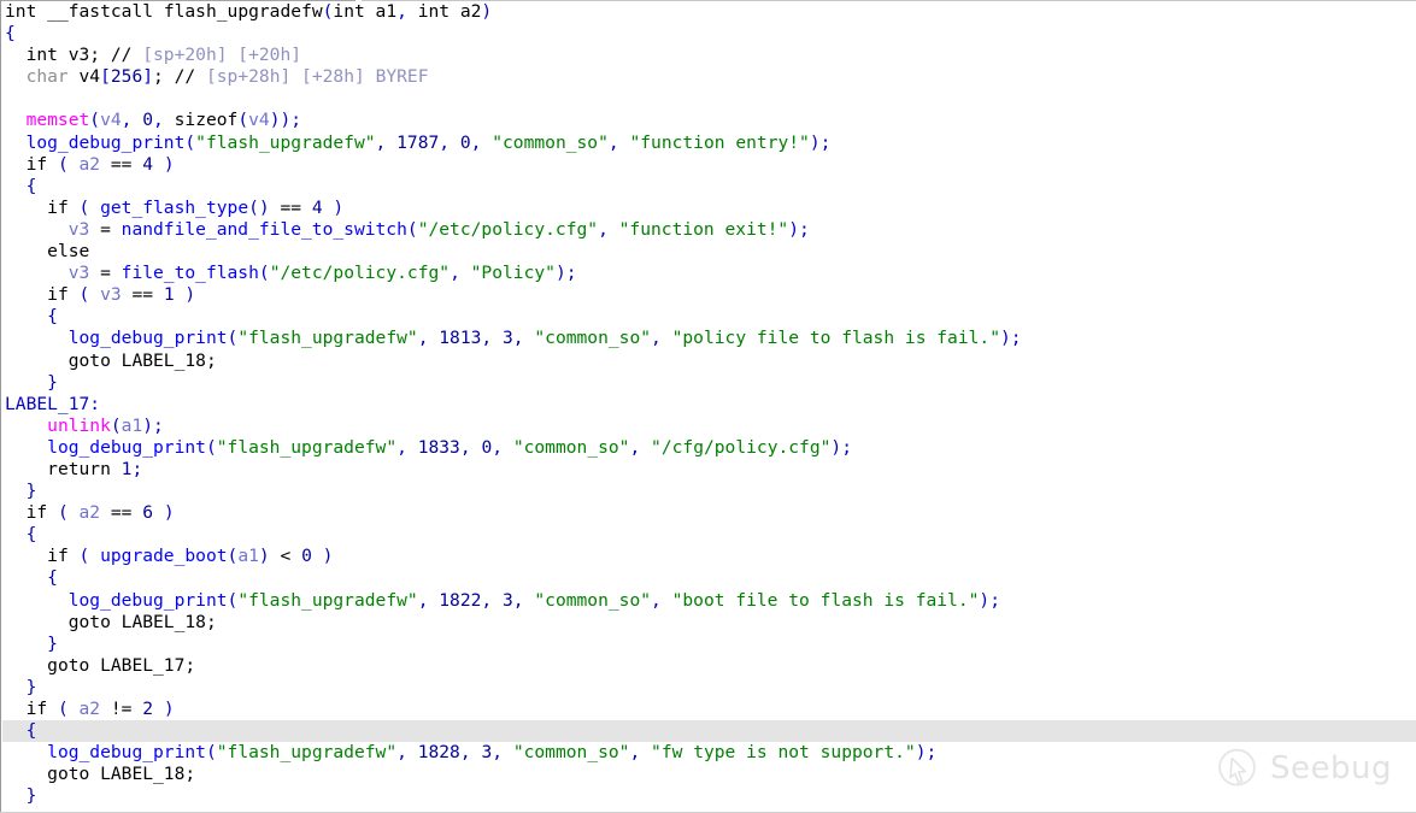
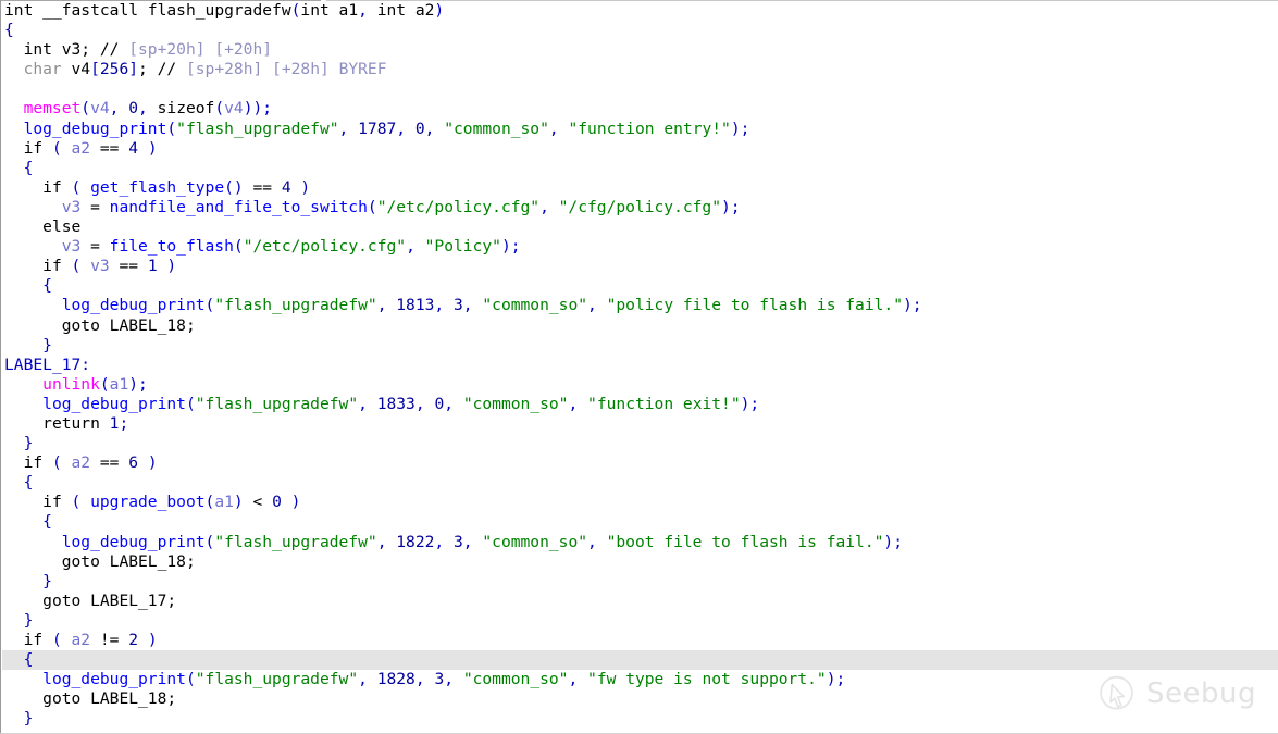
  int __fastcall flash_upgradefw(int a1, int a2)
  {
  int v3; // [sp+20h] [+20h]
  char v4[256]; // [sp+28h] [+28h] BYREF
  memset(v4, 0, sizeof(v4));
  log_debug_print("flash_upgradefw", 1787, 0, "common_so", "function entry!");
  if ( a2 == 4 )
  {
  if ( get_flash_type() == 4 )
- v3 = nandfile_and_file_to_switch("/etc/policy.cfg", "function exit!");
+ v3 = nandfile_and_file_to_switch("/etc/policy.cfg", "/cfg/policy.cfg");
  else
  v3 = file_to_flash("/etc/policy.cfg", "Policy");
  if ( v3 == 1 )
  {
  log_debug_print("flash_upgradefw", 1813, 3, "common_so", "policy file to flash is fail.");
  goto LABEL_18;
  }
  LABEL_17:
  unlink(a1);
- log_debug_print("flash_upgradefw", 1833, 0, "common_so", "/cfg/policy.cfg");
+ log_debug_print("flash_upgradefw", 1833, 0, "common_so", "function exit!");
  return 1;
  }
  if ( a2 == 6 )
  {
  if ( upgrade_boot(a1) < 0 )
  {
  log_debug_print("flash_upgradefw", 1822, 3, "common_so", "boot file to flash is fail.");
  goto LABEL_18;
  }
  goto LABEL_17;
  }
  if ( a2 != 2 )
  {
  log_debug_print("flash_upgradefw", 1828, 3, "common_so", "fw type is not support.");
  goto LABEL_18;
  }
  Seebug
